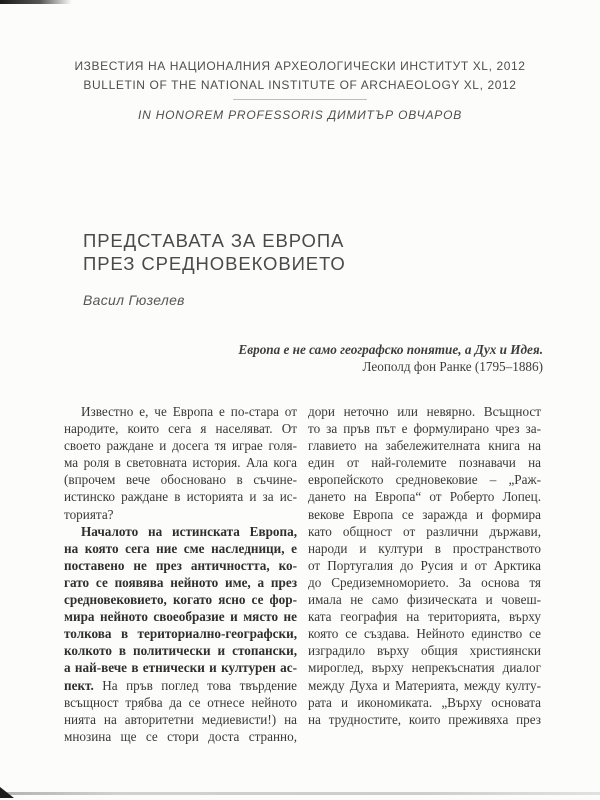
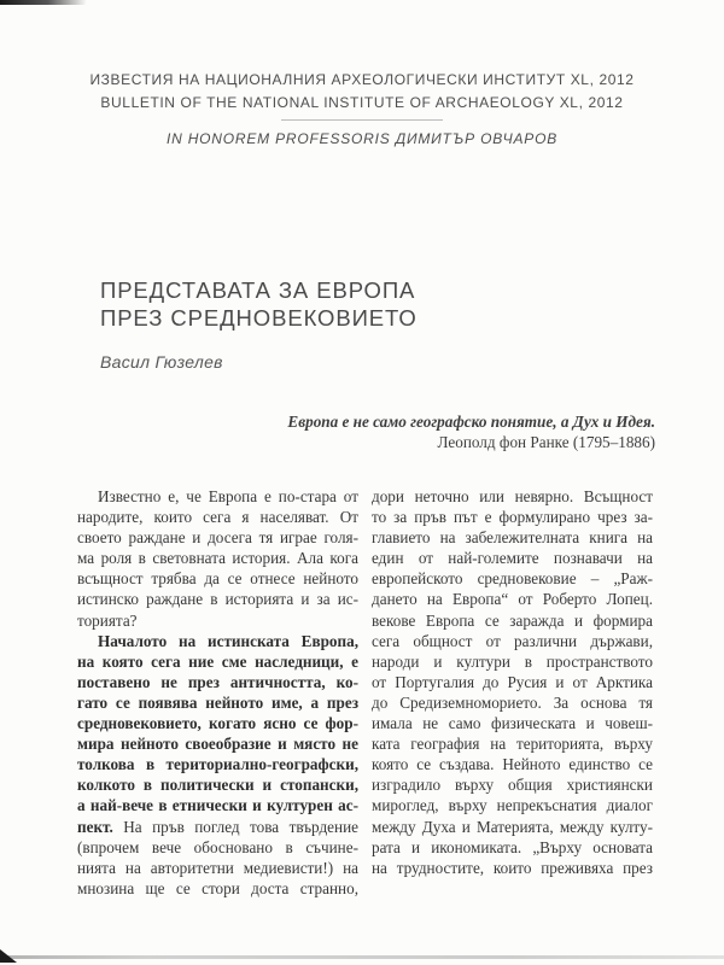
  ИЗВЕСТИЯ НА НАЦИОНАЛНИЯ АРХЕОЛОГИЧЕСКИ ИНСТИТУТ XL, 2012
  BULLETIN OF THE NATIONAL INSTITUTE OF ARCHAEOLOGY XL, 2012
  IN HONOREM PROFESSORIS ДИМИТЪР ОВЧАРОВ
  ПРЕДСТАВАТА ЗА ЕВРОПА
  ПРЕЗ СРЕДНОВЕКОВИЕТО
  Васил Гюзелев
  Европа е не само географско понятие, а Дух и Идея.
  Леополд фон Ранке (1795–1886)
  Известно е, че Европа е по-стара от
  народите, които сега я населяват. От
  своето раждане и досега тя играе голя-
  ма роля в световната история. Ала кога
- (впрочем вече обосновано в съчине-
+ всъщност трябва да се отнесе нейното
  истинско раждане в историята и за ис-
  торията?
  Началото на истинската Европа,
  на която сега ние сме наследници, е
  поставено не през античността, ко-
  гато се появява нейното име, а през
  средновековието, когато ясно се фор-
  мира нейното своеобразие и място не
  толкова в териториално-географски,
  колкото в политически и стопански,
  а най-вече в етнически и културен ас-
  пект. На пръв поглед това твърдение
- всъщност трябва да се отнесе нейното
+ (впрочем вече обосновано в съчине-
  нията на авторитетни медиевисти!) на
  мнозина ще се стори доста странно,
  дори неточно или невярно. Всъщност
  то за пръв път е формулирано чрез за-
  главието на забележителната книга на
  един от най-големите познавачи на
  европейското средновековие – „Раж-
  дането на Европа“ от Роберто Лопец.
  векове Европа се заражда и формира
- като общност от различни държави,
+ сега общност от различни държави,
  народи и култури в пространството
  от Португалия до Русия и от Арктика
  до Средиземноморието. За основа тя
  имала не само физическата и човеш-
  ката география на територията, върху
  която се създава. Нейното единство се
  изградило върху общия християнски
  мироглед, върху непрекъснатия диалог
  между Духа и Материята, между култу-
  рата и икономиката. „Върху основата
  на трудностите, които преживяха през
